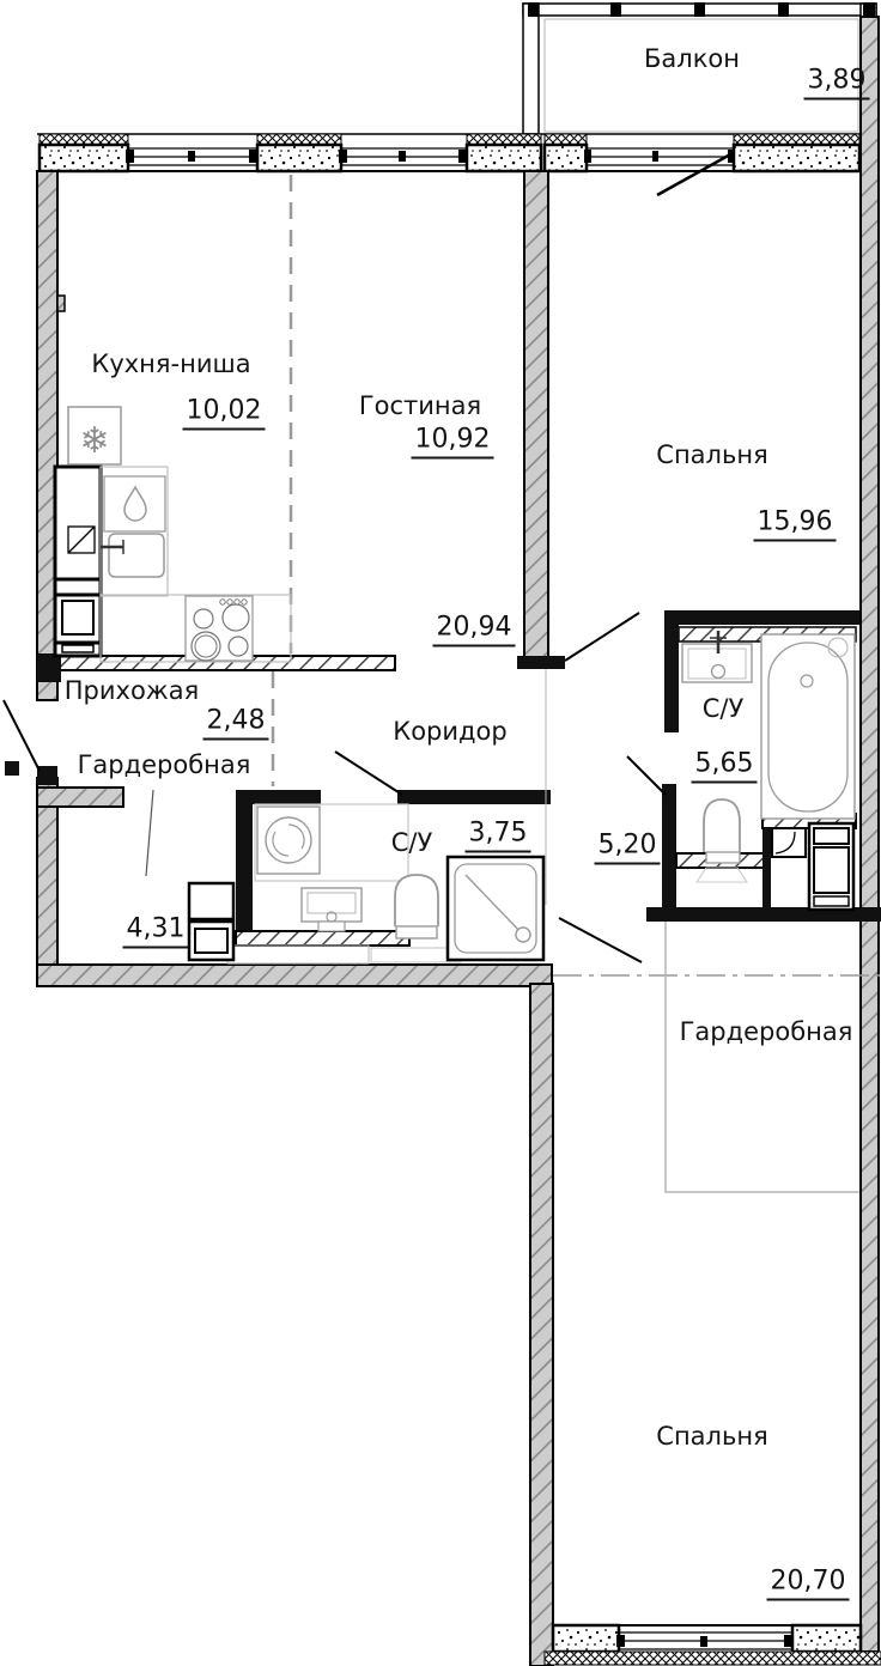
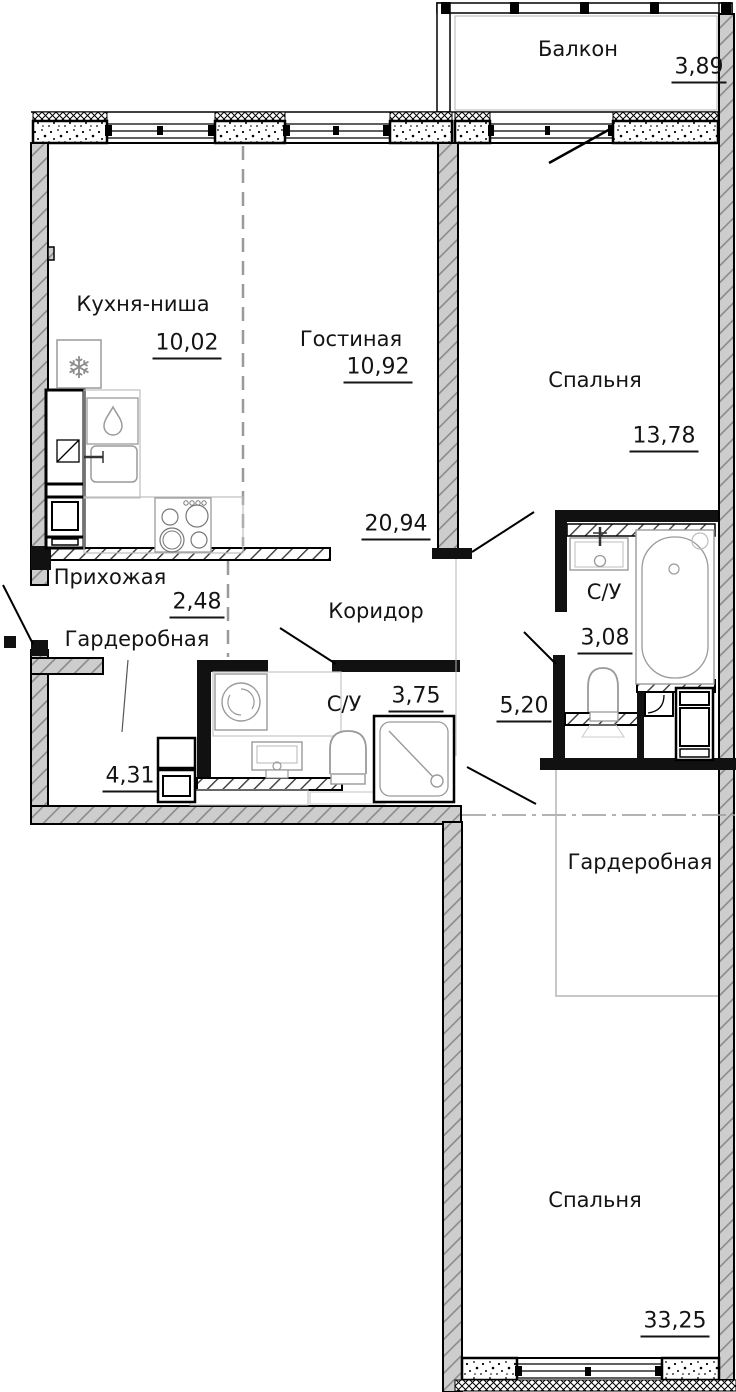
  ❄
  Балкон
  3,89
  Кухня-ниша
  10,02
  Гостиная
  10,92
  Спальня
- 15,96
+ 13,78
  20,94
  Коридор
  Прихожая
  2,48
  Гардеробная
  4,31
  С/У
  3,75
  С/У
- 5,65
+ 3,08
  5,20
  Гардеробная
  Спальня
- 20,70
+ 33,25
